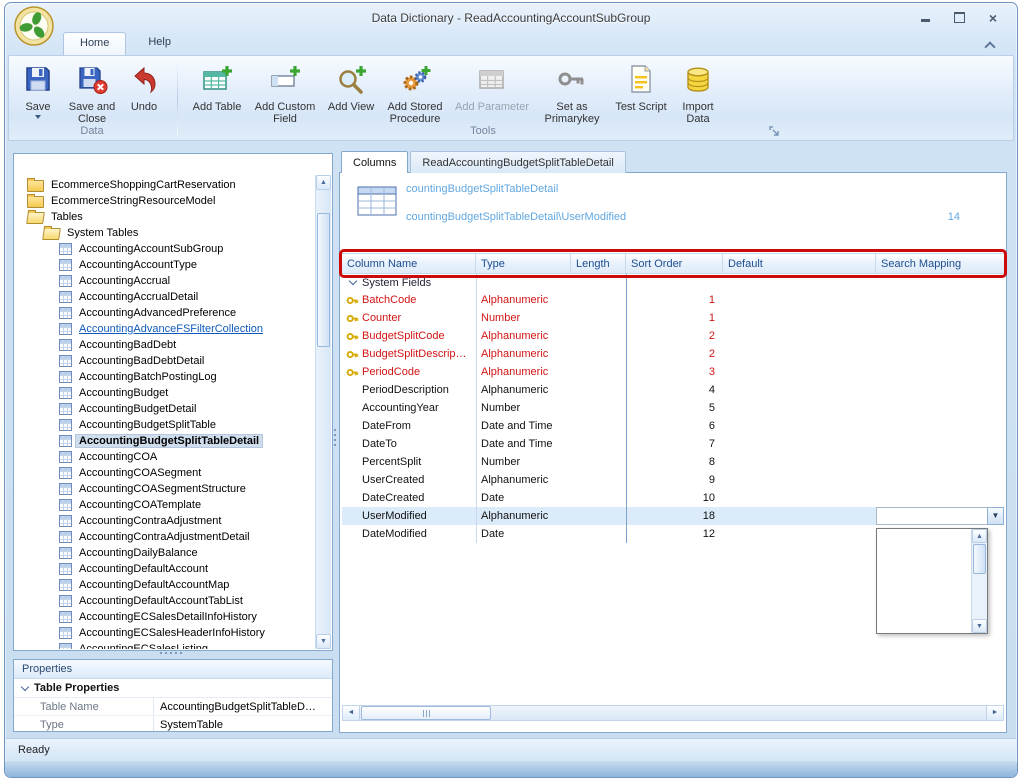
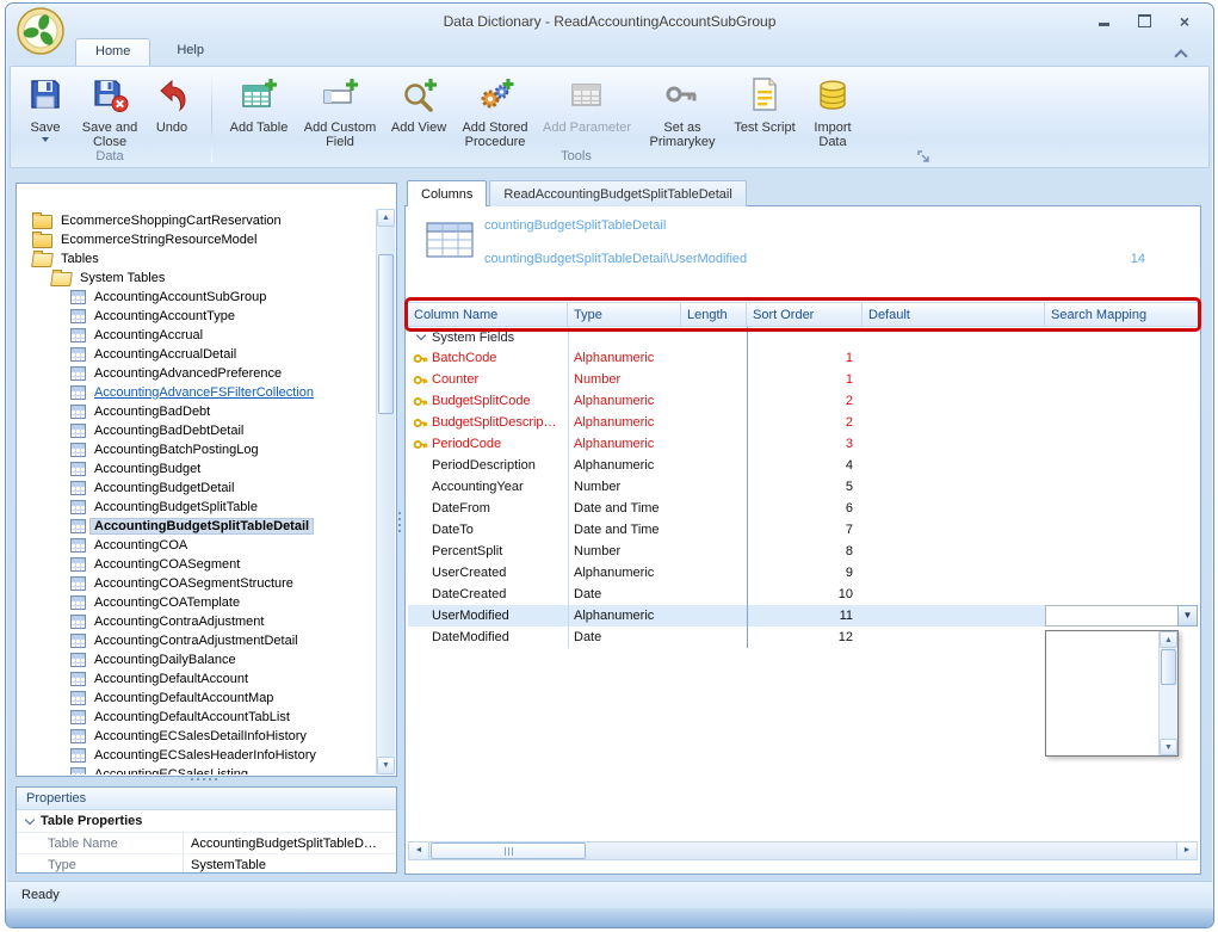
  Data Dictionary - ReadAccountingAccountSubGroup
  ×
  Home
  Help
  Save
  Save and Close
  Undo
  Data
  Add Table
  Add Custom Field
  Add View
  Add Stored Procedure
  Add Parameter
  Set as Primarykey
  Test Script
  Import Data
  Tools
  EcommerceShoppingCartReservation
  EcommerceStringResourceModel
  Tables
  System Tables
  AccountingAccountSubGroup
  AccountingAccountType
  AccountingAccrual
  AccountingAccrualDetail
  AccountingAdvancedPreference
  AccountingAdvanceFSFilterCollection
  AccountingBadDebt
  AccountingBadDebtDetail
  AccountingBatchPostingLog
  AccountingBudget
  AccountingBudgetDetail
  AccountingBudgetSplitTable
  AccountingBudgetSplitTableDetail
  AccountingCOA
  AccountingCOASegment
  AccountingCOASegmentStructure
  AccountingCOATemplate
  AccountingContraAdjustment
  AccountingContraAdjustmentDetail
  AccountingDailyBalance
  AccountingDefaultAccount
  AccountingDefaultAccountMap
  AccountingDefaultAccountTabList
  AccountingECSalesDetailInfoHistory
  AccountingECSalesHeaderInfoHistory
  Properties
  Table Properties
  Table Name
  AccountingBudgetSplitTableD…
  Type
  SystemTable
  Columns
  ReadAccountingBudgetSplitTableDetail
  countingBudgetSplitTableDetail
  countingBudgetSplitTableDetail\UserModified
  14
  Column Name
  Type
  Length
  Sort Order
  Default
  Search Mapping
  System Fields
  BatchCode
  Alphanumeric
  1
  Counter
  Number
  1
  BudgetSplitCode
  Alphanumeric
  2
  BudgetSplitDescrip…
  Alphanumeric
  2
  PeriodCode
  Alphanumeric
  3
  PeriodDescription
  Alphanumeric
  4
  AccountingYear
  Number
  5
  DateFrom
  Date and Time
  6
  DateTo
  Date and Time
  7
  PercentSplit
  Number
  8
  UserCreated
  Alphanumeric
  9
  DateCreated
  Date
  10
  UserModified
  Alphanumeric
- 18
+ 11
  DateModified
  Date
  12
  ▼
  Ready
